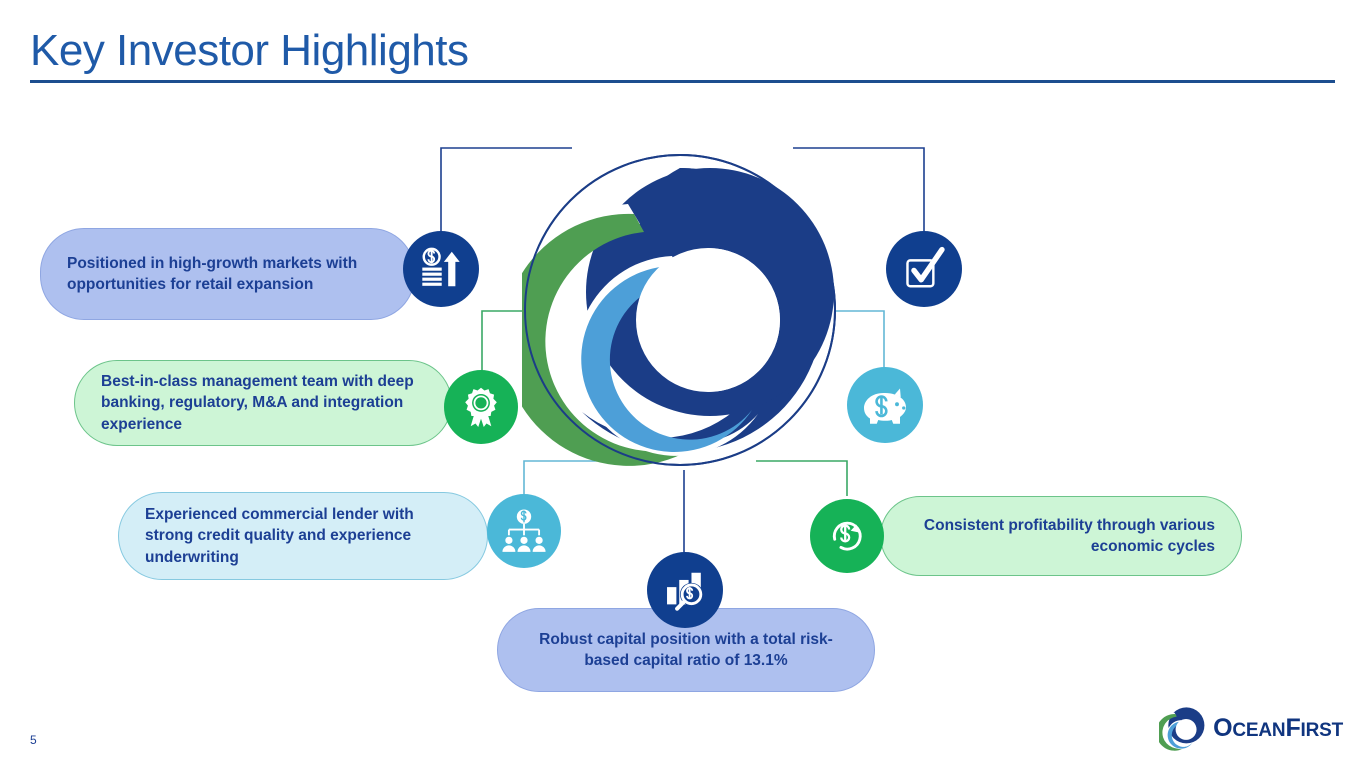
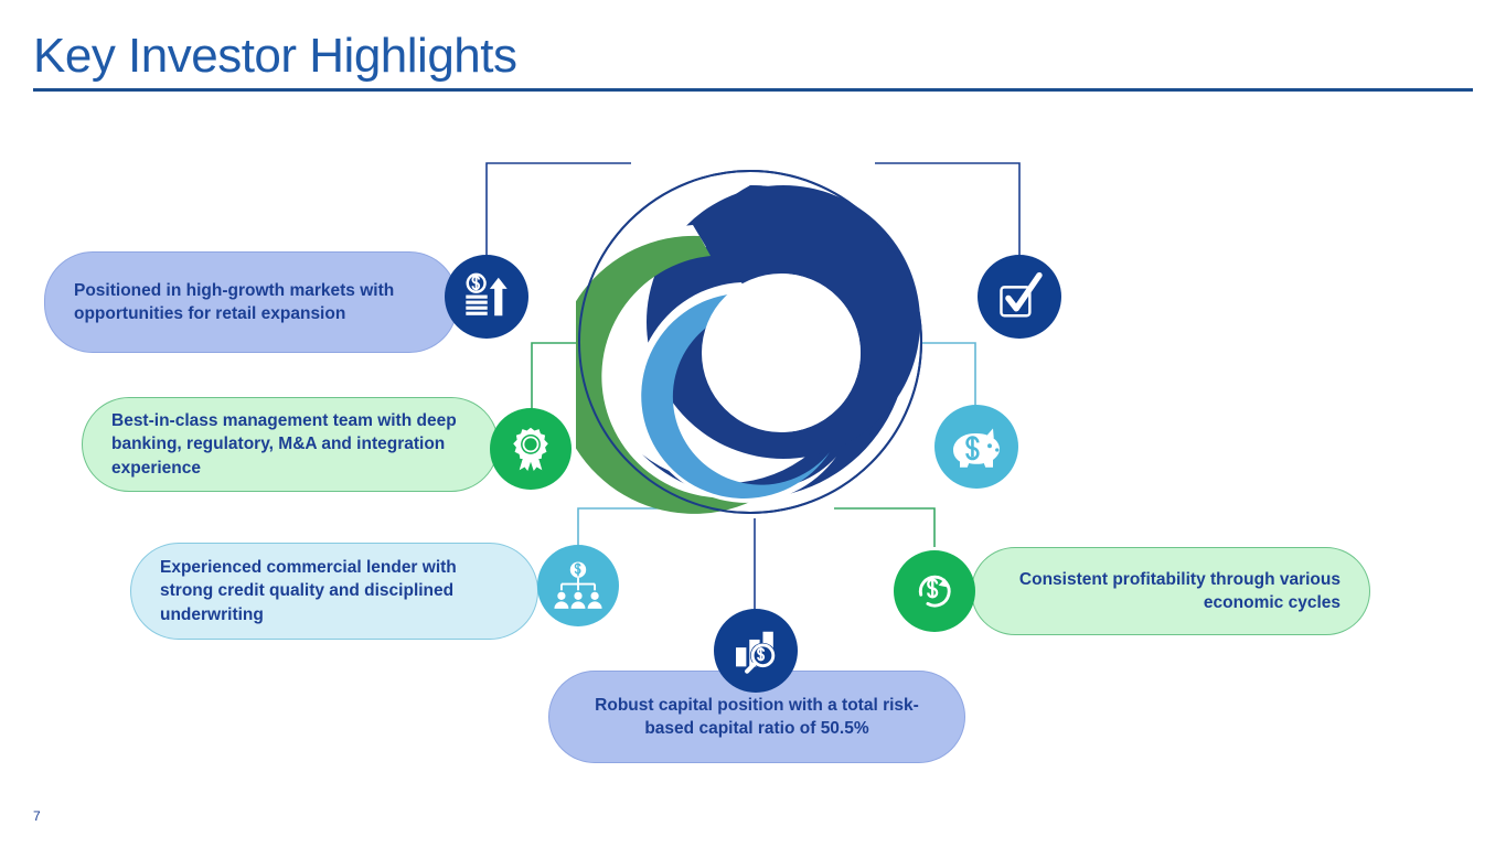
  Key Investor Highlights
  Positioned in high-growth markets with opportunities for retail expansion
  Best-in-class management team with deep banking, regulatory, M&A and integration experience
- Experienced commercial lender with strong credit quality and experience underwriting
+ Experienced commercial lender with strong credit quality and disciplined underwriting
  Consistent profitability through various economic cycles
- Robust capital position with a total risk-based capital ratio of 13.1%
+ Robust capital position with a total risk-based capital ratio of 50.5%
- 5
+ 7
- OCEANFIRST
